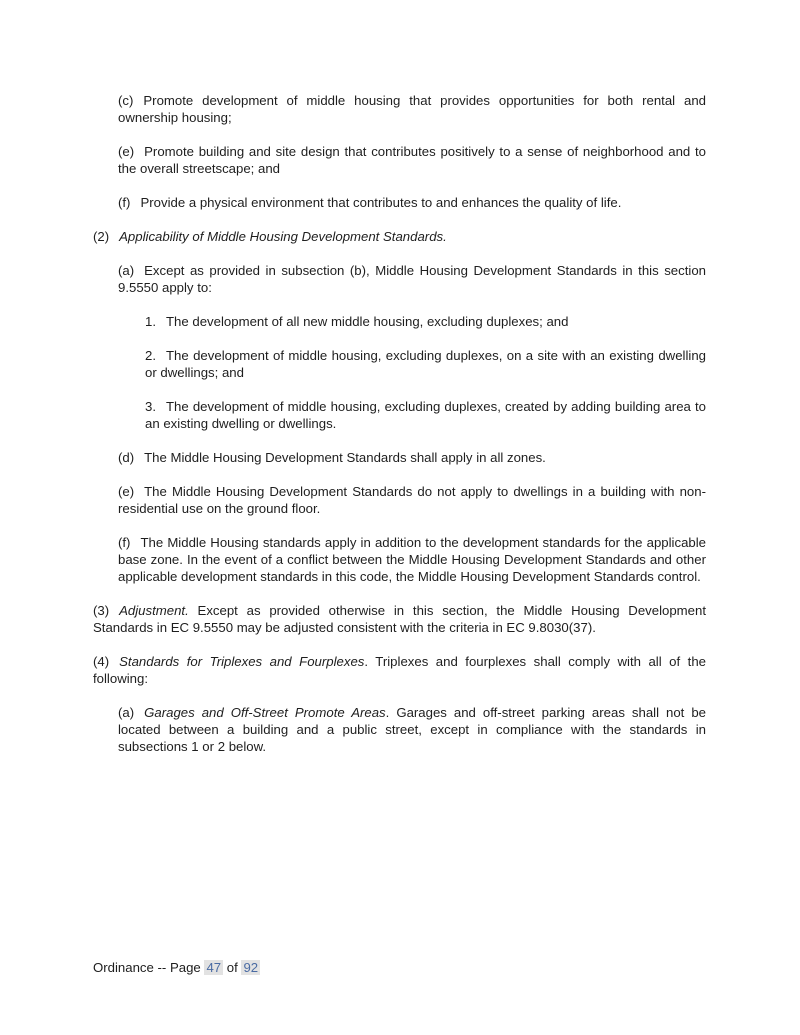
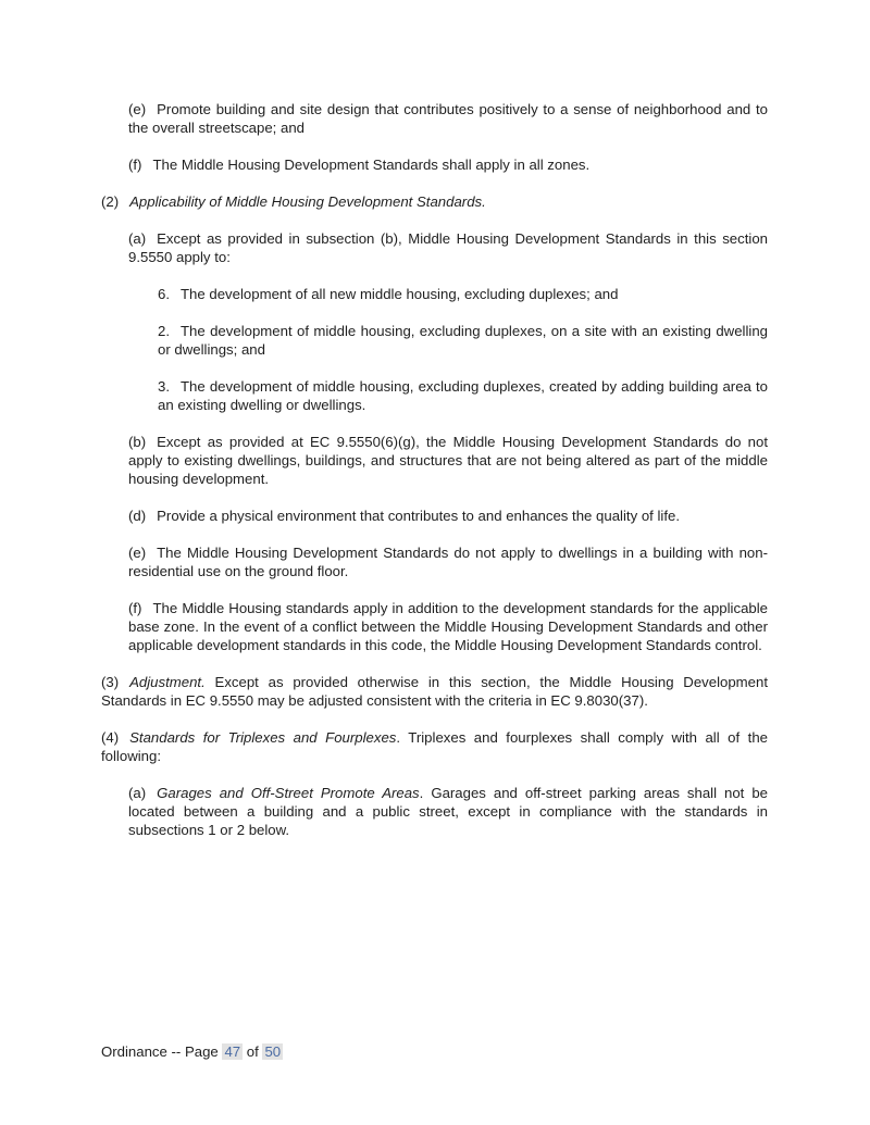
- (c) Promote development of middle housing that provides opportunities for both rental and ownership housing;
  (e) Promote building and site design that contributes positively to a sense of neighborhood and to the overall streetscape; and
- (f) Provide a physical environment that contributes to and enhances the quality of life.
+ (f) The Middle Housing Development Standards shall apply in all zones.
  (2) Applicability of Middle Housing Development Standards.
  (a) Except as provided in subsection (b), Middle Housing Development Standards in this section 9.5550 apply to:
- 1. The development of all new middle housing, excluding duplexes; and
+ 6. The development of all new middle housing, excluding duplexes; and
  2. The development of middle housing, excluding duplexes, on a site with an existing dwelling or dwellings; and
  3. The development of middle housing, excluding duplexes, created by adding building area to an existing dwelling or dwellings.
+ (b) Except as provided at EC 9.5550(6)(g), the Middle Housing Development Standards do not apply to existing dwellings, buildings, and structures that are not being altered as part of the middle housing development.
- (d) The Middle Housing Development Standards shall apply in all zones.
+ (d) Provide a physical environment that contributes to and enhances the quality of life.
  (e) The Middle Housing Development Standards do not apply to dwellings in a building with non-residential use on the ground floor.
  (f) The Middle Housing standards apply in addition to the development standards for the applicable base zone. In the event of a conflict between the Middle Housing Development Standards and other applicable development standards in this code, the Middle Housing Development Standards control.
  (3) Adjustment. Except as provided otherwise in this section, the Middle Housing Development Standards in EC 9.5550 may be adjusted consistent with the criteria in EC 9.8030(37).
  (4) Standards for Triplexes and Fourplexes. Triplexes and fourplexes shall comply with all of the following:
  (a) Garages and Off-Street Promote Areas. Garages and off-street parking areas shall not be located between a building and a public street, except in compliance with the standards in subsections 1 or 2 below.
- Ordinance -- Page 47 of 92
+ Ordinance -- Page 47 of 50
